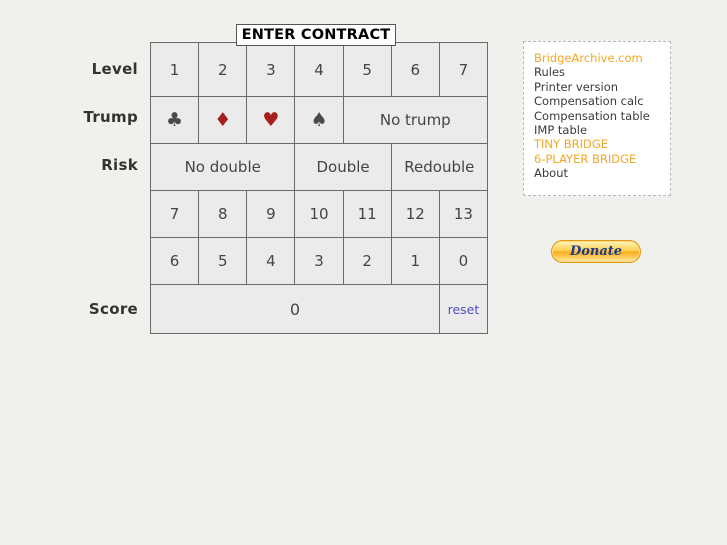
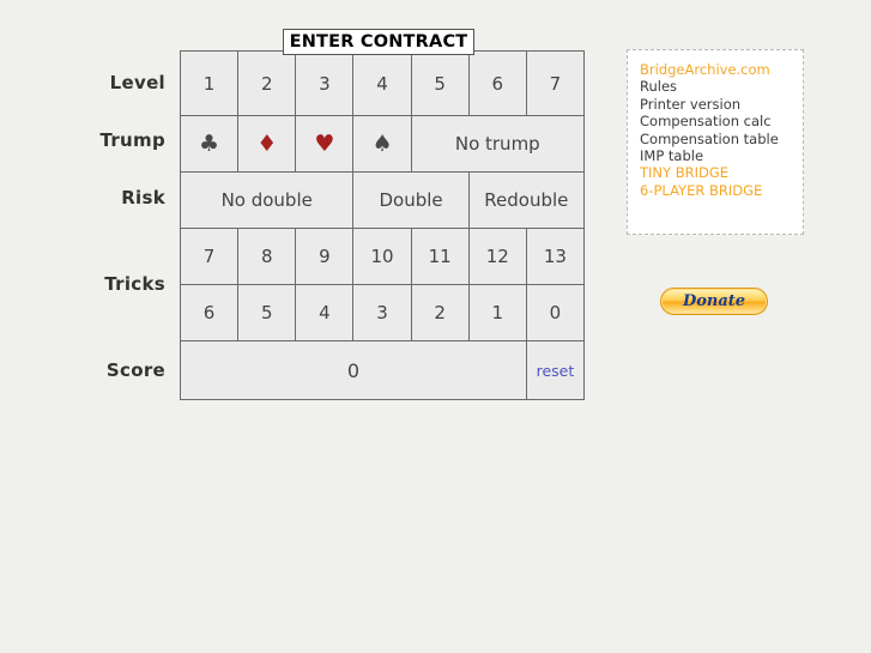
  ENTER CONTRACT
  Level
  Trump
  Risk
+ Tricks
  Score
  1	2	3	4	5	6	7
  ♣	♦	♥	♠	No trump
  No double	Double	Redouble
  7	8	9	10	11	12	13
  6	5	4	3	2	1	0
  0	reset
  BridgeArchive.com
  Rules
  Printer version
  Compensation calc
  Compensation table
  IMP table
  TINY BRIDGE
  6-PLAYER BRIDGE
- About
  Donate
